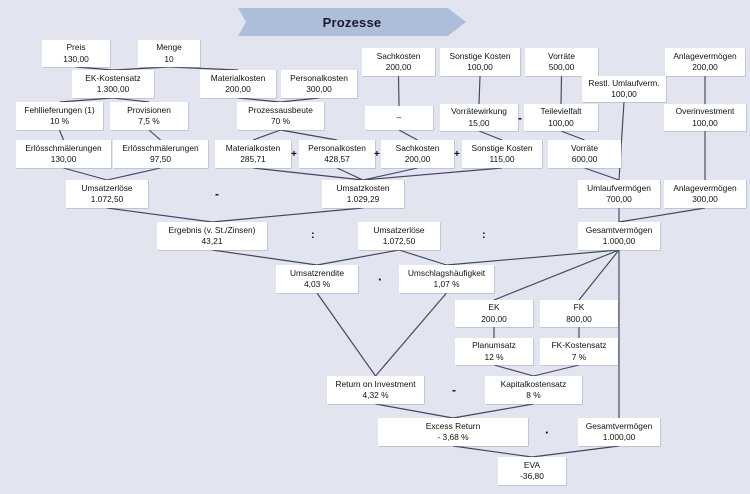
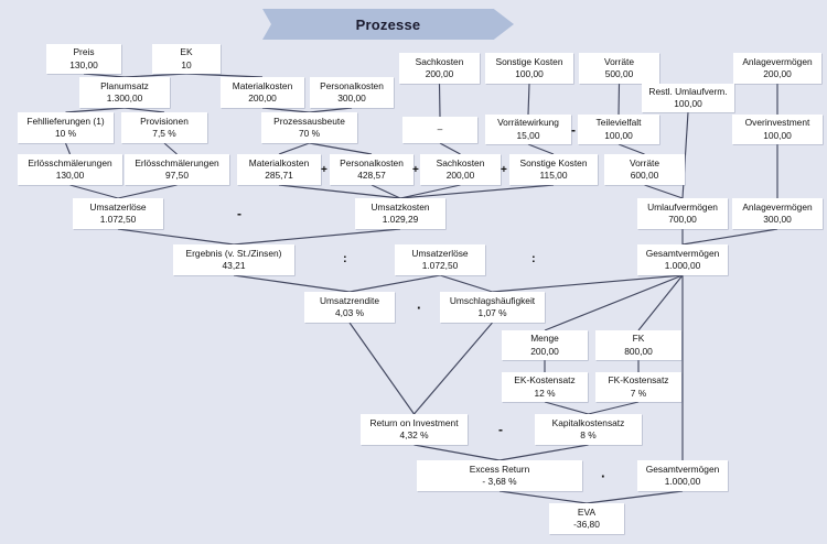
  Prozesse
  Preis
  130,00
- Menge
+ EK
  10
- EK-Kostensatz
+ Planumsatz
  1.300,00
  Materialkosten
  200,00
  Personalkosten
  300,00
  Sachkosten
  200,00
  Sonstige Kosten
  100,00
  Vorräte
  500,00
  Anlagevermögen
  200,00
  Restl. Umlaufverm.
  100,00
  Fehllieferungen (1)
  10 %
  Provisionen
  7,5 %
  Prozessausbeute
  70 %
  –
  Vorrätewirkung
  15,00
  Teilevielfalt
  100,00
  Overinvestment
  100,00
  Erlösschmälerungen
  130,00
  Erlösschmälerungen
  97,50
  Materialkosten
  285,71
  Personalkosten
  428,57
  Sachkosten
  200,00
  Sonstige Kosten
  115,00
  Vorräte
  600,00
  Umsatzerlöse
  1.072,50
  Umsatzkosten
  1.029,29
  Umlaufvermögen
  700,00
  Anlagevermögen
  300,00
  Ergebnis (v. St./Zinsen)
  43,21
  Umsatzerlöse
  1.072,50
  Gesamtvermögen
  1.000,00
  Umsatzrendite
  4,03 %
  Umschlagshäufigkeit
  1,07 %
- EK
+ Menge
  200,00
  FK
  800,00
- Planumsatz
+ EK-Kostensatz
  12 %
  FK-Kostensatz
  7 %
  Return on Investment
  4,32 %
  Kapitalkostensatz
  8 %
  Excess Return
  - 3,68 %
  Gesamtvermögen
  1.000,00
  EVA
  -36,80
  +
  +
  +
  -
  -
  :
  :
  ·
  -
  ·
